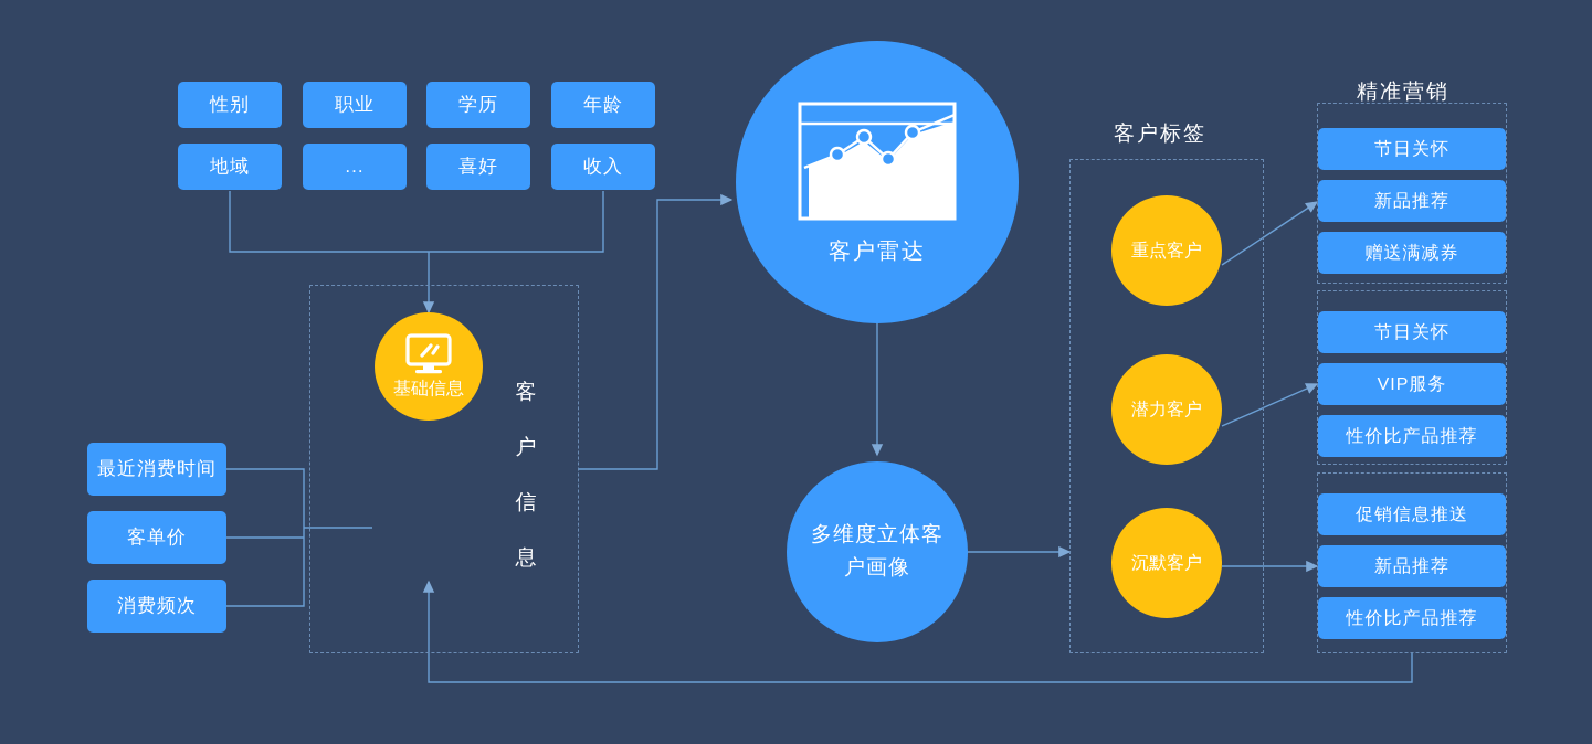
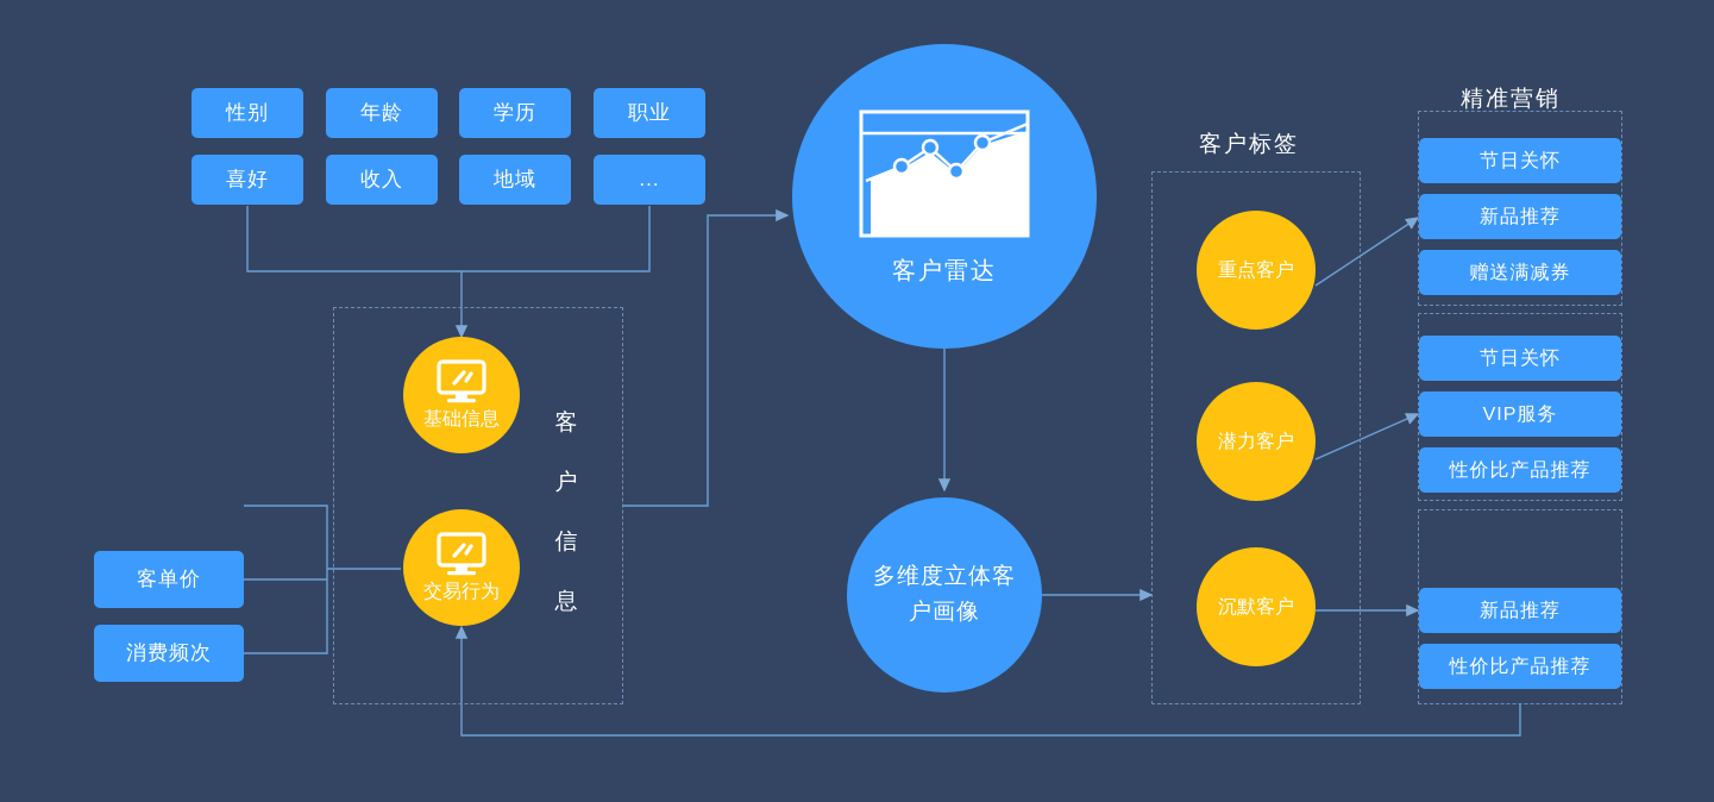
  性别
- 职业
+ 年龄
  学历
- 年龄
+ 职业
- 地域
+ 喜好
- ...
+ 收入
- 喜好
+ 地域
- 收入
+ ...
- 最近消费时间
  客单价
  消费频次
  基础信息
+ 交易行为
  客户信息
  客户雷达
  多维度立体客
  户画像
  客户标签
  重点客户
  潜力客户
  沉默客户
  精准营销
  节日关怀
  新品推荐
  赠送满减券
  节日关怀
  VIP服务
  性价比产品推荐
- 促销信息推送
  新品推荐
  性价比产品推荐
